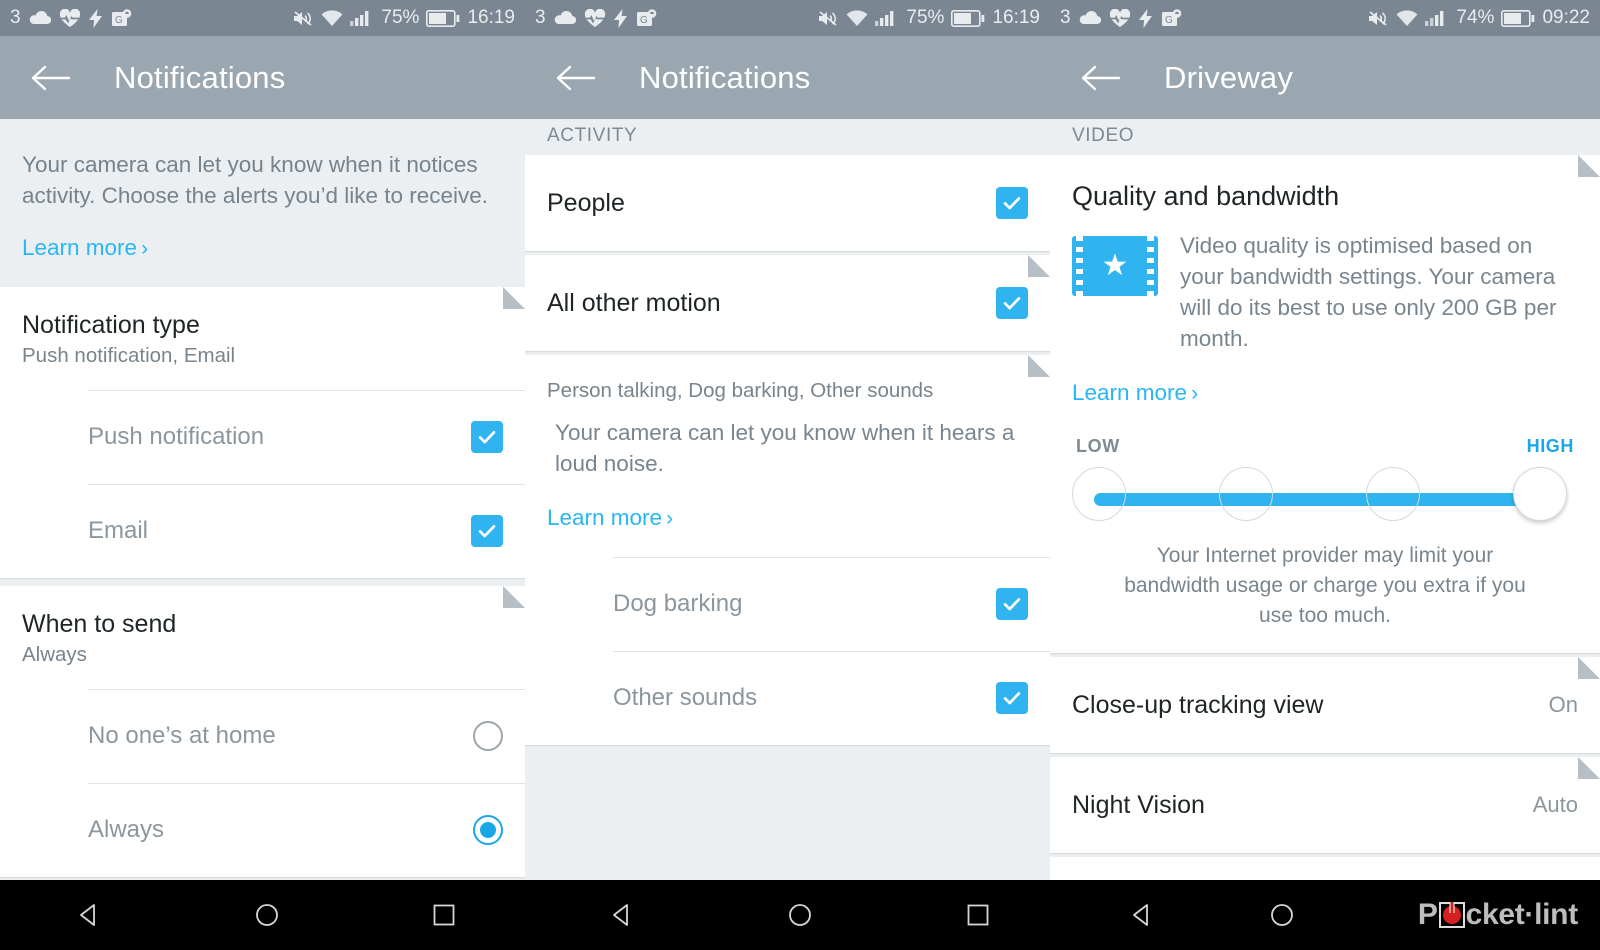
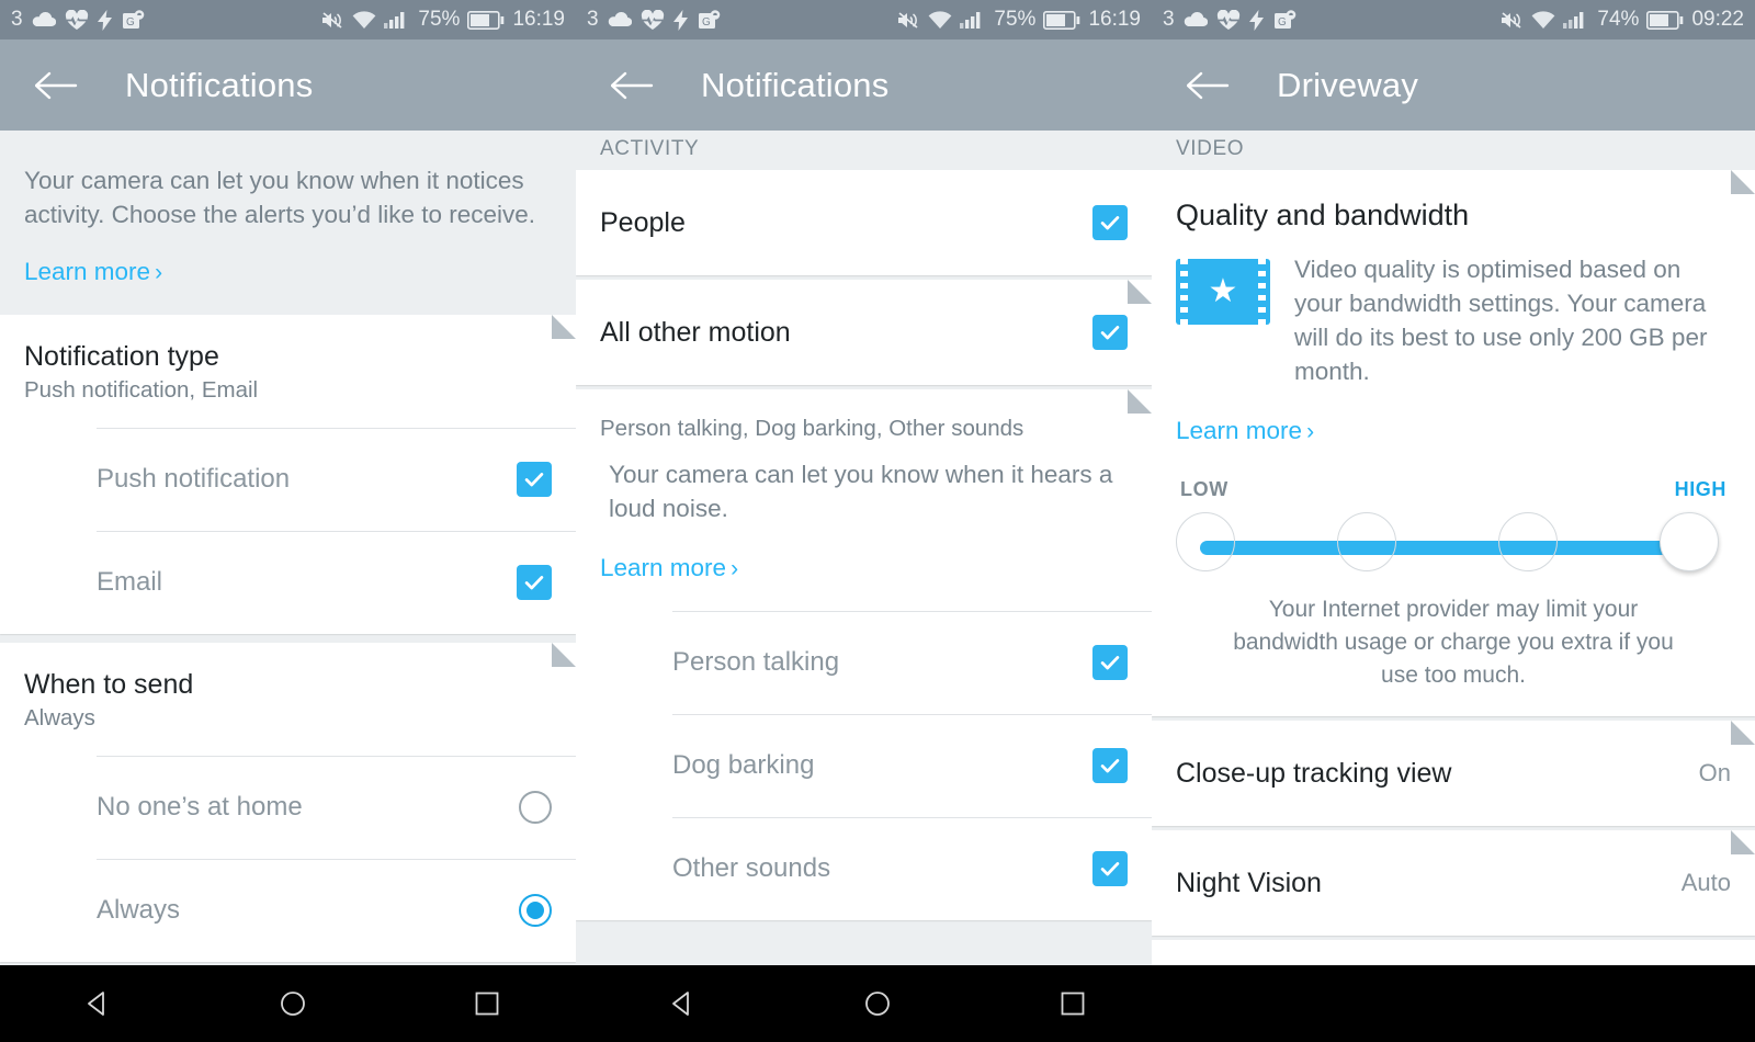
  3
  G
  75%
  16:19
  Notifications
  Your camera can let you know when it notices activity. Choose the alerts you’d like to receive.
  Learn more
  ›
  Notification type
  Push notification, Email
  Push notification
  Email
  When to send
  Always
  No one’s at home
  Always
  3
  G
  75%
  16:19
  Notifications
  ACTIVITY
  People
  All other motion
  Person talking, Dog barking, Other sounds
  Your camera can let you know when it hears a loud noise.
  Learn more
  ›
+ Person talking
  Dog barking
  Other sounds
  3
  G
  74%
  09:22
  Driveway
  VIDEO
  Quality and bandwidth
  ★
  Video quality is optimised based on your bandwidth settings. Your camera will do its best to use only 200 GB per month.
  Learn more
  ›
  LOW
  HIGH
  Your Internet provider may limit your bandwidth usage or charge you extra if you use too much.
  Close-up tracking view
  On
  Night Vision
  Auto
- P
- cket·lint
